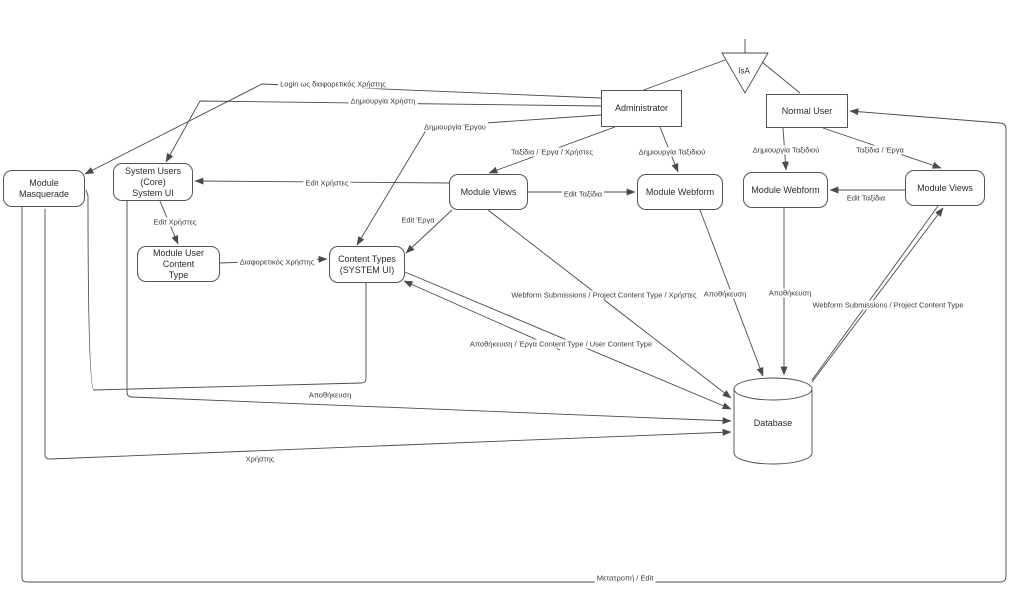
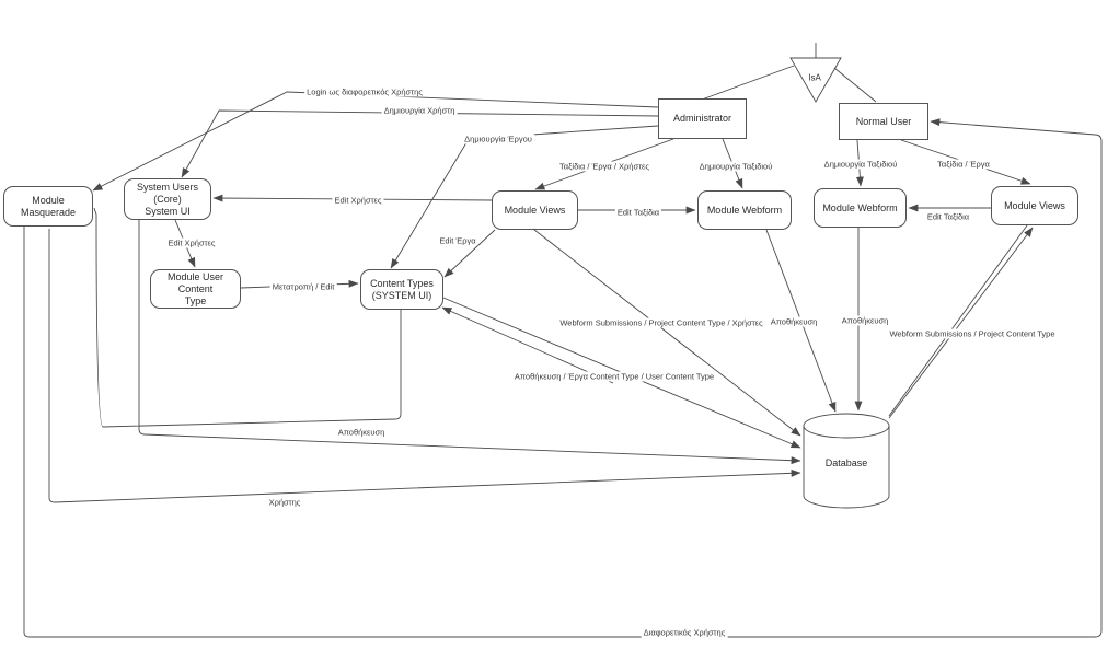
  Administrator
  Normal User
  Module Masquerade
  System Users (Core)
  System UI
  Module User Content
  Type
  Content Types
  (SYSTEM UI)
  Module Views
  Module Webform
  Module Webform
  Module Views
  Database
  IsA
  Login ως διαφορετικός Χρήστης
  Δημιουργία Χρήστη
  Δημιουργία Έργου
  Ταξίδια / Έργα / Χρήστες
  Δημιουργία Ταξιδιού
  Δημιουργία Ταξιδιού
  Ταξίδια / Έργα
  Edit Χρήστες
  Edit Ταξίδια
  Edit Ταξίδια
  Edit Χρήστες
  Edit Έργα
- Διαφορετικός Χρήστης
+ Μετατροπή / Edit
  Webform Submissions / Project Content Type / Χρήστες
  Αποθήκευση
  Αποθήκευση
  Webform Submissions / Project Content Type
  Αποθήκευση / Έργα Content Type / User Content Type
  Αποθήκευση
  Χρήστης
- Μετατροπή / Edit
+ Διαφορετικός Χρήστης
